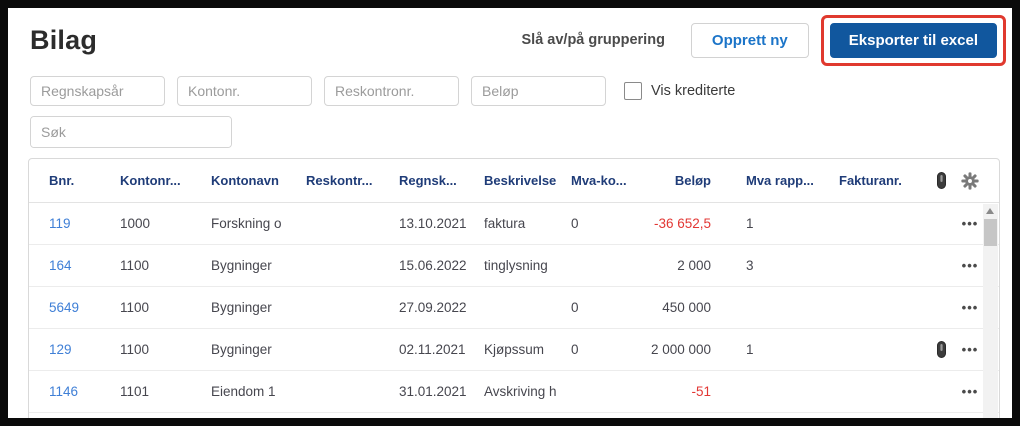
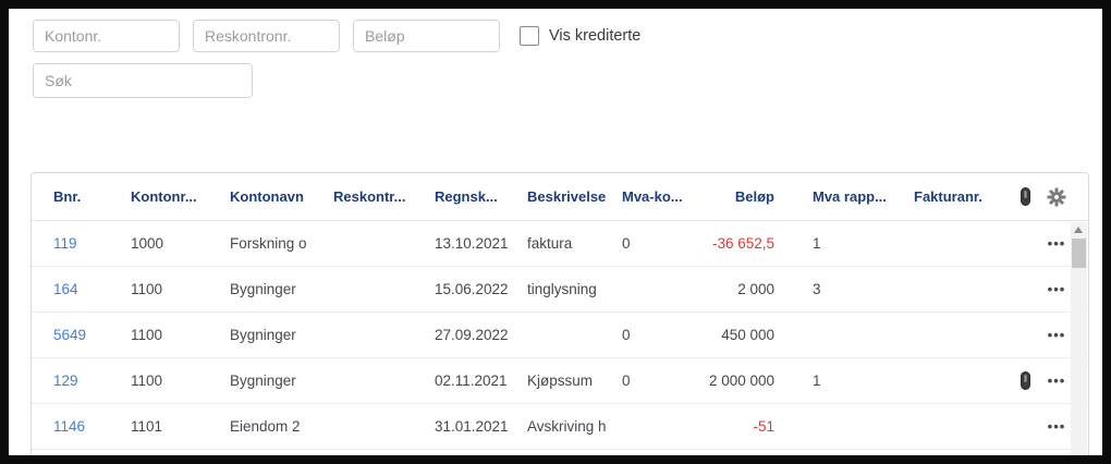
- Bilag
- Slå av/på gruppering
- Opprett ny
- Eksporter til excel
- Regnskapsår
  Kontonr.
  Reskontronr.
  Beløp
  Vis krediterte
  Søk
  Bnr.
  Kontonr...
  Kontonavn
  Reskontr...
  Regnsk...
  Beskrivelse
  Mva-ko...
  Beløp
  Mva rapp...
  Fakturanr.
  119
  1000
  Forskning o
  13.10.2021
  faktura
  0
  -36 652,5
  1
  •••
  164
  1100
  Bygninger
  15.06.2022
  tinglysning
  2 000
  3
  •••
  5649
  1100
  Bygninger
  27.09.2022
  0
  450 000
  •••
  129
  1100
  Bygninger
  02.11.2021
  Kjøpssum
  0
  2 000 000
  1
  •••
  1146
  1101
- Eiendom 1
+ Eiendom 2
  31.01.2021
  Avskriving h
  -51
  •••
